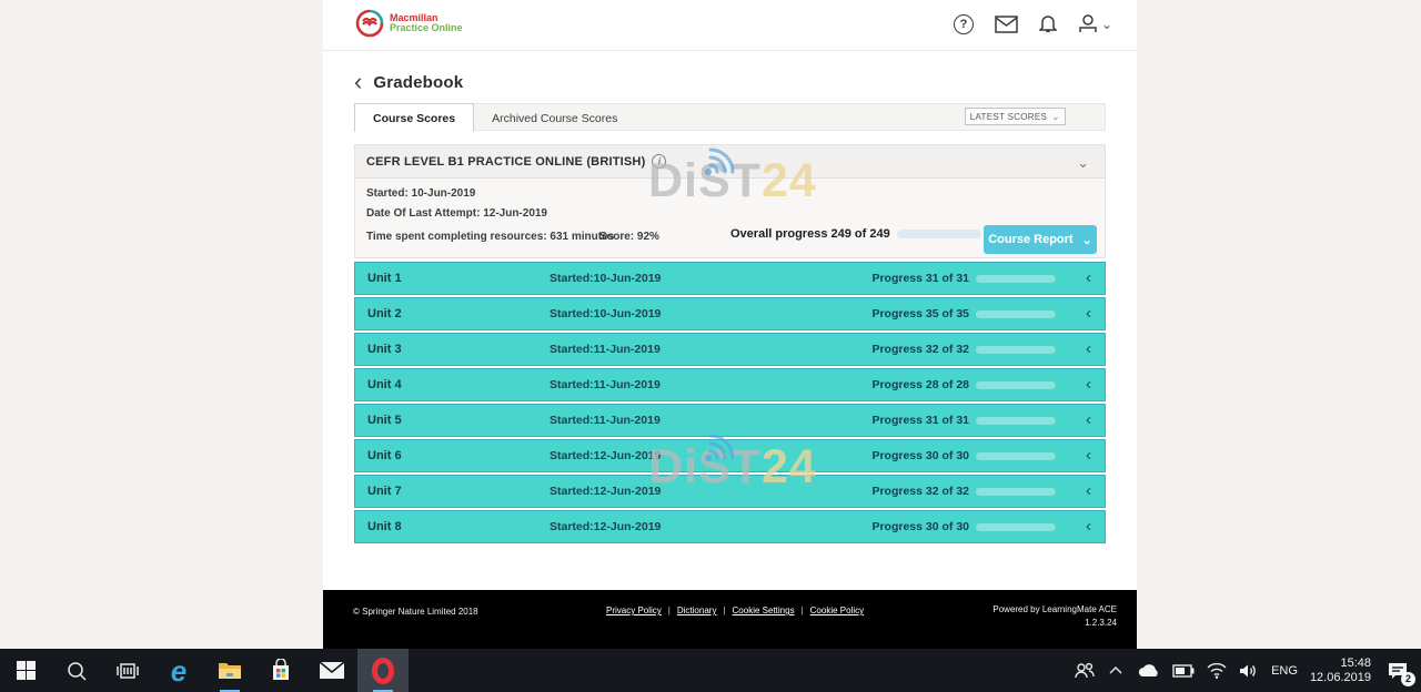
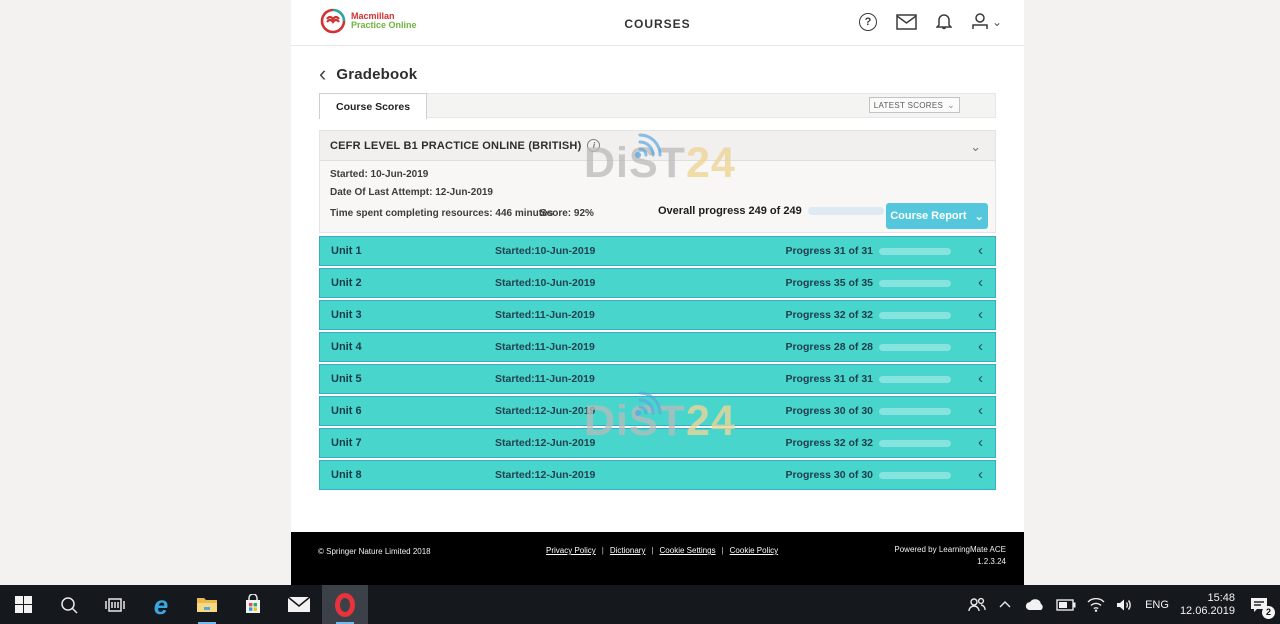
  Macmillan
  Practice Online
+ COURSES
  ?
  ⌄
  ‹
  Gradebook
  Course Scores
- Archived Course Scores
  LATEST SCORES
  ⌄
  CEFR LEVEL B1 PRACTICE ONLINE (BRITISH)
  i
  ⌄
  Started: 10-Jun-2019
  Date Of Last Attempt: 12-Jun-2019
- Time spent completing resources: 631 minutes
+ Time spent completing resources: 446 minutes
  Score: 92%
  Overall progress 249 of 249
  Course Report
  ⌄
  Unit 1
  Started:10-Jun-2019
  Progress 31 of 31
  ‹
  Unit 2
  Started:10-Jun-2019
  Progress 35 of 35
  ‹
  Unit 3
  Started:11-Jun-2019
  Progress 32 of 32
  ‹
  Unit 4
  Started:11-Jun-2019
  Progress 28 of 28
  ‹
  Unit 5
  Started:11-Jun-2019
  Progress 31 of 31
  ‹
  Unit 6
  Started:12-Jun-2019
  Progress 30 of 30
  ‹
  Unit 7
  Started:12-Jun-2019
  Progress 32 of 32
  ‹
  Unit 8
  Started:12-Jun-2019
  Progress 30 of 30
  ‹
  DiST24
  DiST24
  © Springer Nature Limited 2018
  Privacy Policy
  |
  Dictionary
  |
  Cookie Settings
  |
  Cookie Policy
  Powered by LearningMate ACE
  1.2.3.24
  e
  ENG
  15:48
  12.06.2019
  2
